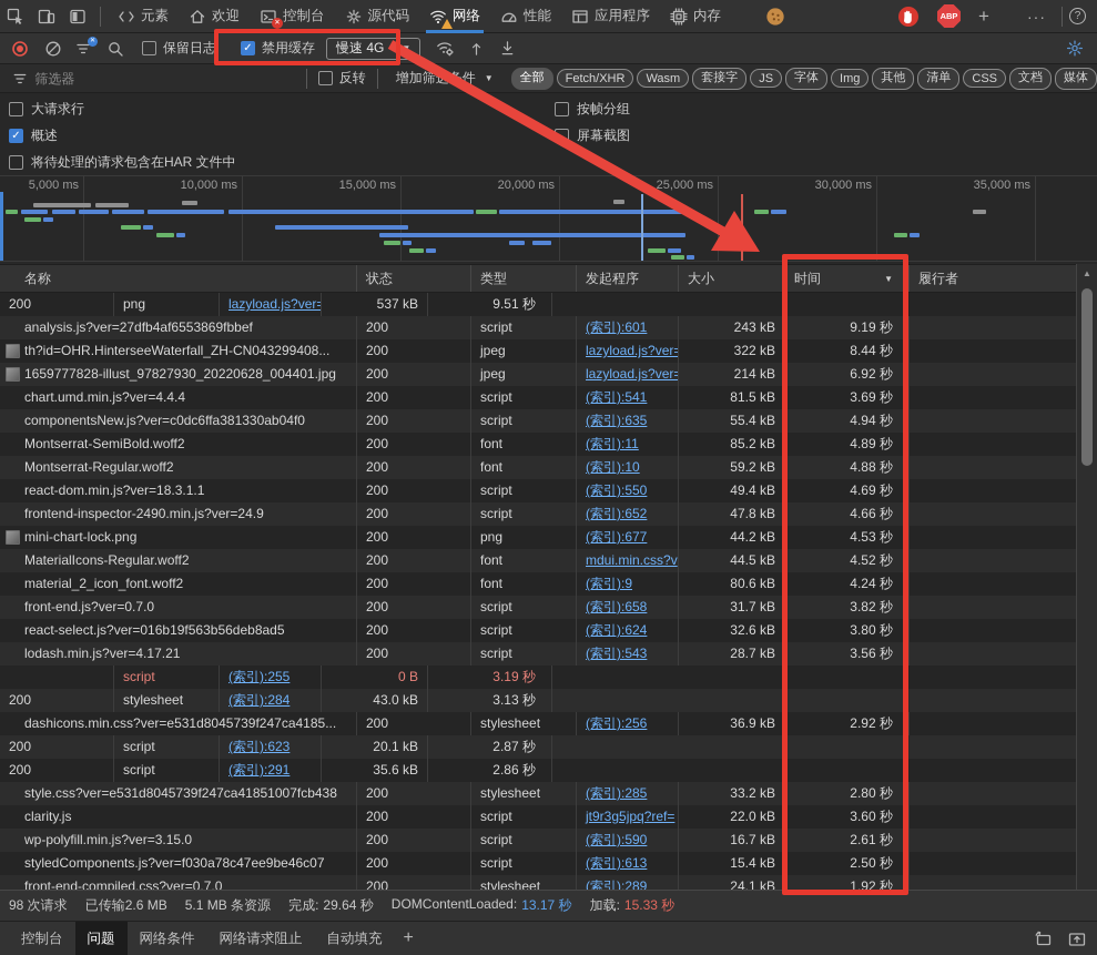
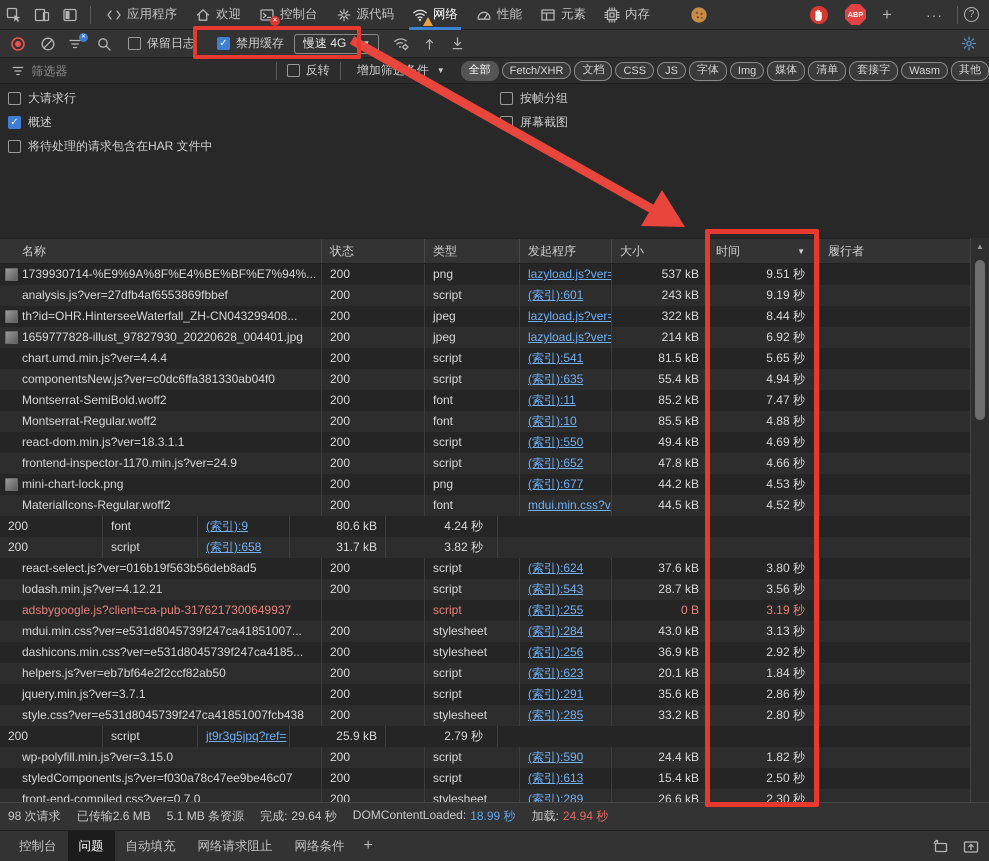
- 元素
+ 应用程序
  欢迎
  控制台
  源代码
  网络
  性能
- 应用程序
+ 元素
  内存
  ABP
  +
  ···
  ?
  保留日志
  ✓
  禁用缓存
  慢速 4G
  筛选器
  反转
  ▼
  全部
  Fetch/XHR
- Wasm
+ 文档
- 套接字
+ CSS
  JS
  字体
  Img
- 其他
+ 媒体
  清单
- CSS
+ 套接字
- 文档
+ Wasm
- 媒体
+ 其他
  大请求行
  ✓
  概述
  将待处理的请求包含在HAR 文件中
  按帧分组
  屏幕截图
- 5,000 ms
- 10,000 ms
- 15,000 ms
- 20,000 ms
- 25,000 ms
- 30,000 ms
- 35,000 ms
  名称
  状态
  类型
  发起程序
  大小
  时间
  ▼
  履行者
+ 1739930714-%E9%9A%8F%E4%BE%BF%E7%94%...
  200
  png
  lazyload.js?ver=
  537 kB
  9.51 秒
  analysis.js?ver=27dfb4af6553869fbbef
  200
  script
  (索引):601
  243 kB
  9.19 秒
  th?id=OHR.HinterseeWaterfall_ZH-CN043299408...
  200
  jpeg
  lazyload.js?ver=
  322 kB
  8.44 秒
  1659777828-illust_97827930_20220628_004401.jpg
  200
  jpeg
  lazyload.js?ver=
  214 kB
  6.92 秒
  chart.umd.min.js?ver=4.4.4
  200
  script
  (索引):541
  81.5 kB
- 3.69 秒
+ 5.65 秒
  componentsNew.js?ver=c0dc6ffa381330ab04f0
  200
  script
  (索引):635
  55.4 kB
  4.94 秒
  Montserrat-SemiBold.woff2
  200
  font
  (索引):11
  85.2 kB
- 4.89 秒
+ 7.47 秒
  Montserrat-Regular.woff2
  200
  font
  (索引):10
- 59.2 kB
+ 85.5 kB
  4.88 秒
  react-dom.min.js?ver=18.3.1.1
  200
  script
  (索引):550
  49.4 kB
  4.69 秒
- frontend-inspector-2490.min.js?ver=24.9
+ frontend-inspector-1170.min.js?ver=24.9
  200
  script
  (索引):652
  47.8 kB
  4.66 秒
  mini-chart-lock.png
  200
  png
  (索引):677
  44.2 kB
  4.53 秒
  MaterialIcons-Regular.woff2
  200
  font
  mdui.min.css?v
  44.5 kB
  4.52 秒
- material_2_icon_font.woff2
  200
  font
  (索引):9
  80.6 kB
  4.24 秒
- front-end.js?ver=0.7.0
  200
  script
  (索引):658
  31.7 kB
  3.82 秒
  react-select.js?ver=016b19f563b56deb8ad5
  200
  script
  (索引):624
- 32.6 kB
+ 37.6 kB
  3.80 秒
- lodash.min.js?ver=4.17.21
+ lodash.min.js?ver=4.12.21
  200
  script
  (索引):543
  28.7 kB
  3.56 秒
+ adsbygoogle.js?client=ca-pub-3176217300649937
  script
  (索引):255
  0 B
  3.19 秒
+ mdui.min.css?ver=e531d8045739f247ca41851007...
  200
  stylesheet
  (索引):284
  43.0 kB
  3.13 秒
  dashicons.min.css?ver=e531d8045739f247ca4185...
  200
  stylesheet
  (索引):256
  36.9 kB
  2.92 秒
+ helpers.js?ver=eb7bf64e2f2ccf82ab50
  200
  script
  (索引):623
  20.1 kB
- 2.87 秒
+ 1.84 秒
+ jquery.min.js?ver=3.7.1
  200
  script
  (索引):291
  35.6 kB
  2.86 秒
  style.css?ver=e531d8045739f247ca41851007fcb438
  200
  stylesheet
  (索引):285
  33.2 kB
  2.80 秒
- clarity.js
  200
  script
  jt9r3g5jpq?ref=
- 22.0 kB
+ 25.9 kB
- 3.60 秒
+ 2.79 秒
  wp-polyfill.min.js?ver=3.15.0
  200
  script
  (索引):590
- 16.7 kB
+ 24.4 kB
- 2.61 秒
+ 1.82 秒
  styledComponents.js?ver=f030a78c47ee9be46c07
  200
  script
  (索引):613
  15.4 kB
  2.50 秒
  front-end-compiled.css?ver=0.7.0
  200
  stylesheet
  (索引):289
- 24.1 kB
+ 26.6 kB
- 1.92 秒
+ 2.30 秒
  ▲
  98 次请求
  已传输2.6 MB
  5.1 MB 条资源
  完成:
  29.64 秒
  DOMContentLoaded:
- 13.17 秒
+ 18.99 秒
  加载:
- 15.33 秒
+ 24.94 秒
  控制台
  问题
- 网络条件
+ 自动填充
  网络请求阻止
- 自动填充
+ 网络条件
  +
